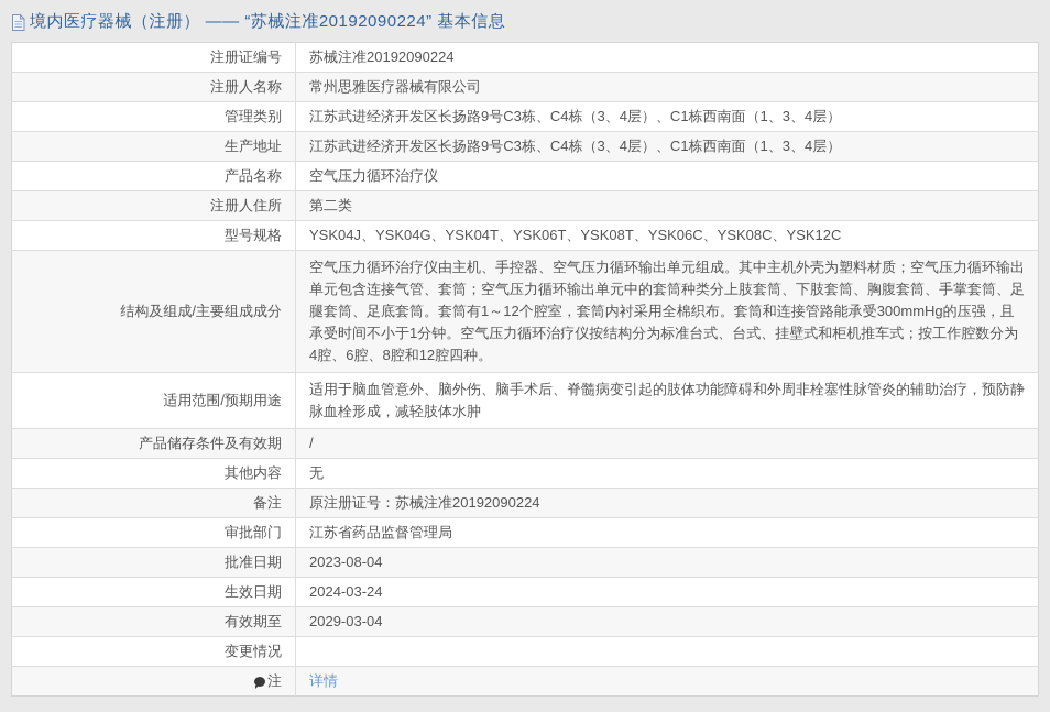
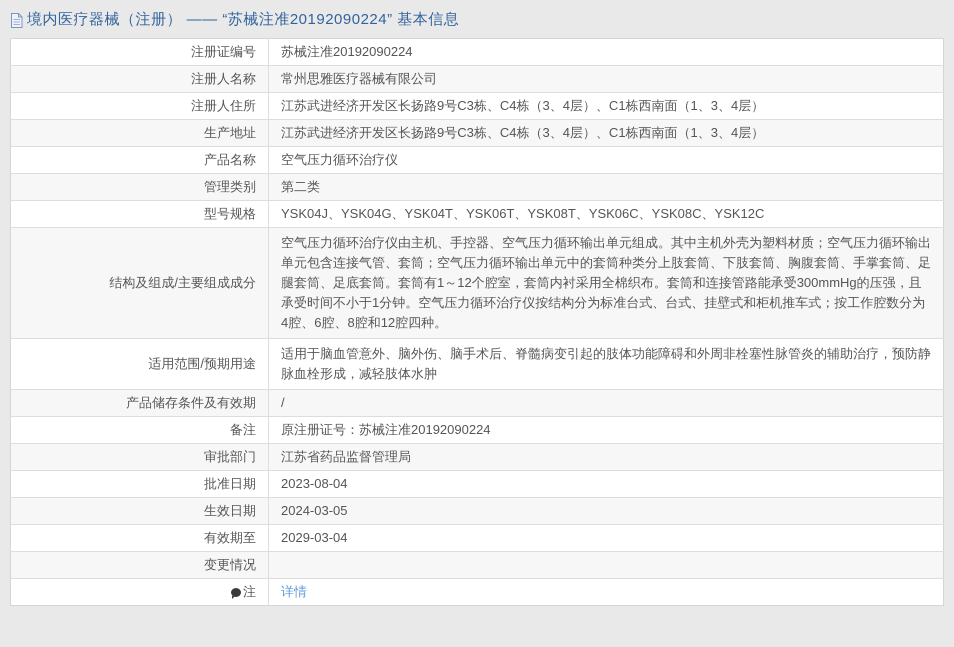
  境内医疗器械（注册） —— “苏械注准20192090224” 基本信息
  注册证编号	苏械注准20192090224
  注册人名称	常州思雅医疗器械有限公司
- 管理类别	江苏武进经济开发区长扬路9号C3栋、C4栋（3、4层）、C1栋西南面（1、3、4层）
+ 注册人住所	江苏武进经济开发区长扬路9号C3栋、C4栋（3、4层）、C1栋西南面（1、3、4层）
  生产地址	江苏武进经济开发区长扬路9号C3栋、C4栋（3、4层）、C1栋西南面（1、3、4层）
  产品名称	空气压力循环治疗仪
- 注册人住所	第二类
+ 管理类别	第二类
  型号规格	YSK04J、YSK04G、YSK04T、YSK06T、YSK08T、YSK06C、YSK08C、YSK12C
  结构及组成/主要组成成分	空气压力循环治疗仪由主机、手控器、空气压力循环输出单元组成。其中主机外壳为塑料材质；空气压力循环输出单元包含连接气管、套筒；空气压力循环输出单元中的套筒种类分上肢套筒、下肢套筒、胸腹套筒、手掌套筒、足腿套筒、足底套筒。套筒有1～12个腔室，套筒内衬采用全棉织布。套筒和连接管路能承受300mmHg的压强，且承受时间不小于1分钟。空气压力循环治疗仪按结构分为标准台式、台式、挂壁式和柜机推车式；按工作腔数分为4腔、6腔、8腔和12腔四种。
  适用范围/预期用途	适用于脑血管意外、脑外伤、脑手术后、脊髓病变引起的肢体功能障碍和外周非栓塞性脉管炎的辅助治疗，预防静脉血栓形成，减轻肢体水肿
  产品储存条件及有效期	/
- 其他内容	无
  备注	原注册证号：苏械注准20192090224
  审批部门	江苏省药品监督管理局
  批准日期	2023-08-04
- 生效日期	2024-03-24
+ 生效日期	2024-03-05
  有效期至	2029-03-04
  变更情况
  注	详情
